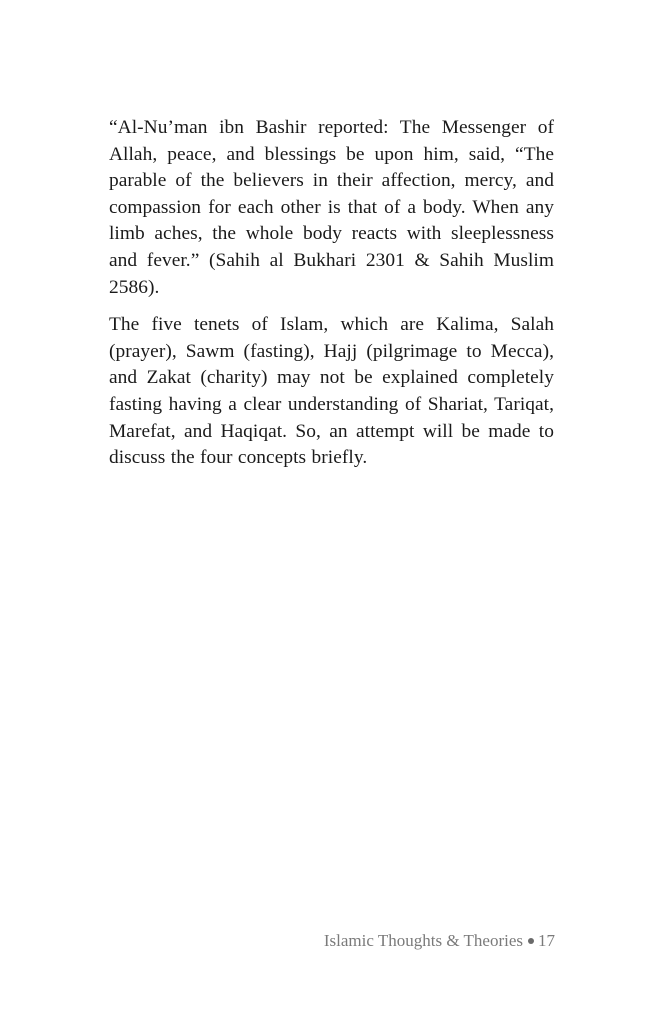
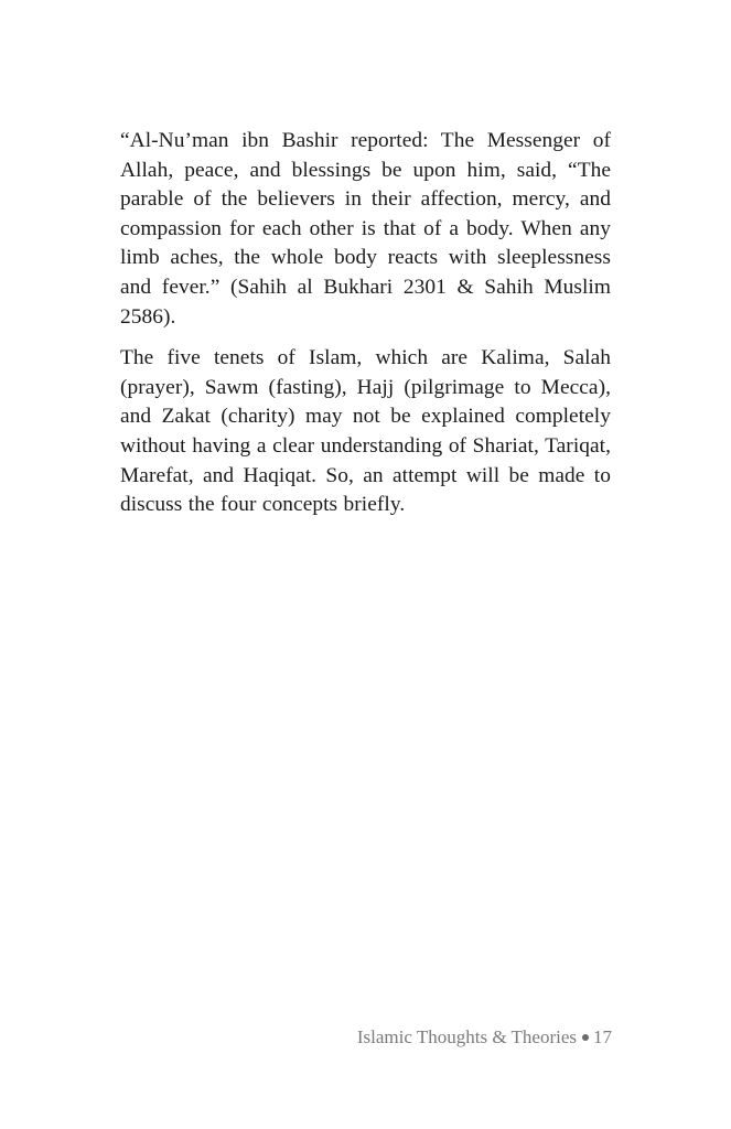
  “Al-Nu’man ibn Bashir reported: The Messenger of Allah, peace, and blessings be upon him, said, “The parable of the believers in their affection, mercy, and compassion for each other is that of a body. When any limb aches, the whole body reacts with sleeplessness and fever.” (Sahih al Bukhari 2301 & Sahih Muslim 2586).
- The five tenets of Islam, which are Kalima, Salah (prayer), Sawm (fasting), Hajj (pilgrimage to Mecca), and Zakat (charity) may not be explained completely fasting having a clear understanding of Shariat, Tariqat, Marefat, and Haqiqat. So, an attempt will be made to discuss the four concepts briefly.
+ The five tenets of Islam, which are Kalima, Salah (prayer), Sawm (fasting), Hajj (pilgrimage to Mecca), and Zakat (charity) may not be explained completely without having a clear understanding of Shariat, Tariqat, Marefat, and Haqiqat. So, an attempt will be made to discuss the four concepts briefly.
  Islamic Thoughts & Theories 17
